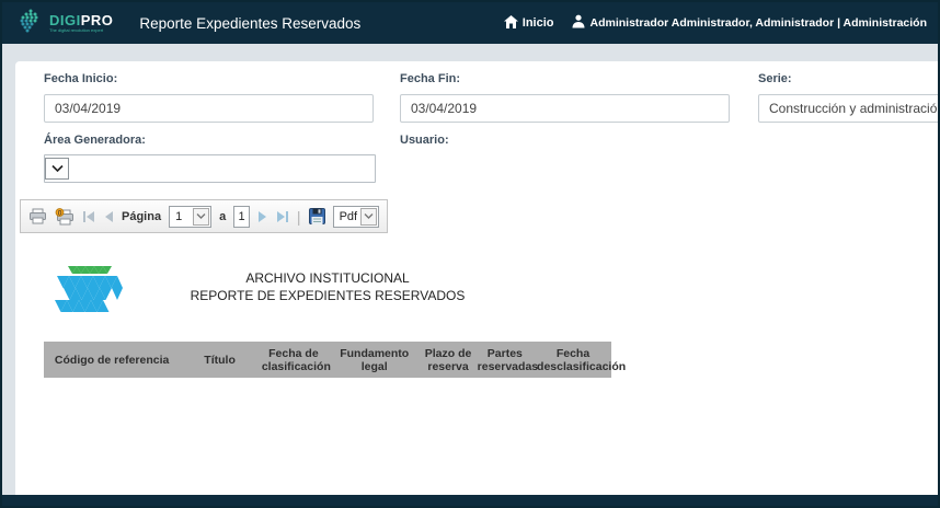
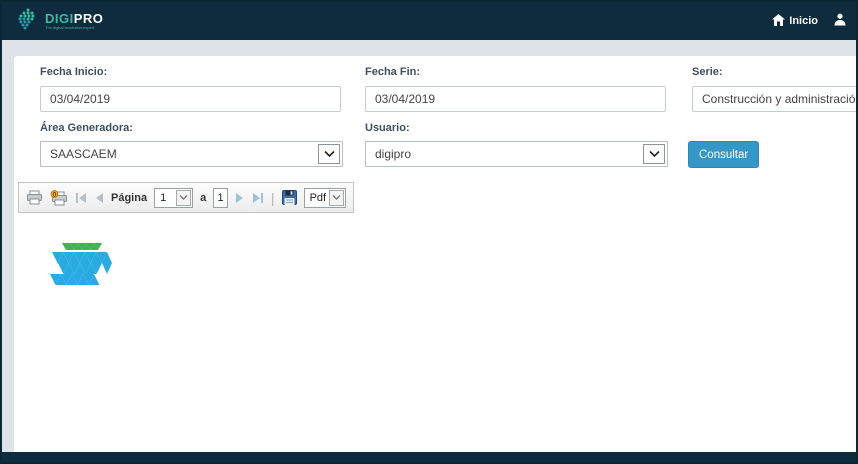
  DIGIPRO
- Reporte Expedientes Reservados
  Inicio
- Administrador Administrador, Administrador | Administración
  Fecha Inicio:
  Fecha Fin:
  Serie:
  03/04/2019
  03/04/2019
  Construcción y administració
  Área Generadora:
  Usuario:
+ SAASCAEM
+ digipro
+ Consultar
  Página
  1
  a
  1
  |
  Pdf
- ARCHIVO INSTITUCIONAL
- REPORTE DE EXPEDIENTES RESERVADOS
- Código de referencia
- Título
- Fecha de clasificación
- Fundamento legal
- Plazo de reserva
- Partes reservadas
- Fecha desclasificación
